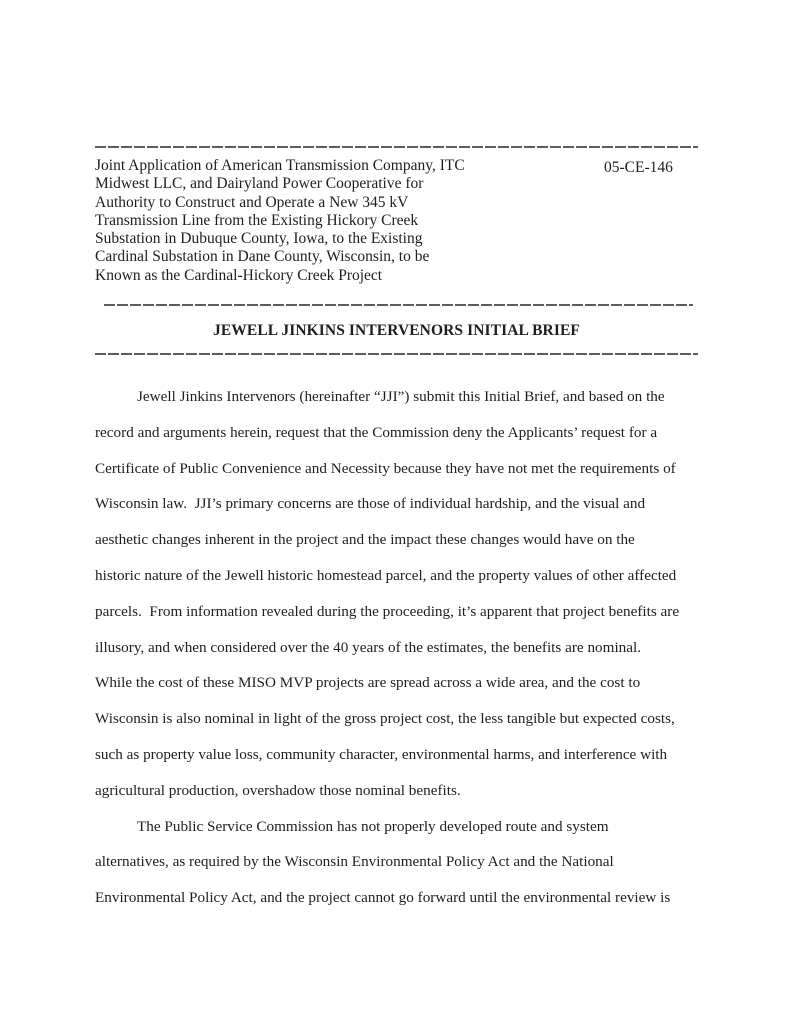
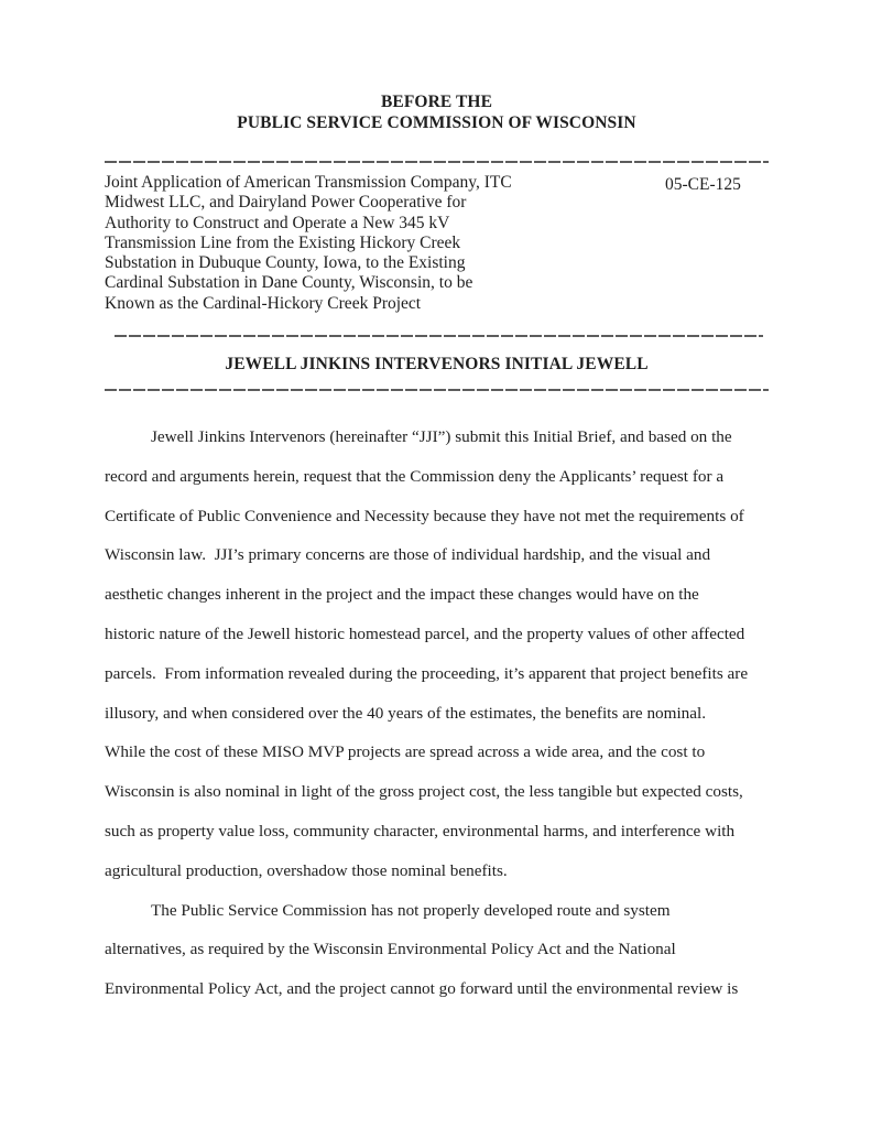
+ BEFORE THE
+ PUBLIC SERVICE COMMISSION OF WISCONSIN
  Joint Application of American Transmission Company, ITC
  Midwest LLC, and Dairyland Power Cooperative for
  Authority to Construct and Operate a New 345 kV
  Transmission Line from the Existing Hickory Creek
  Substation in Dubuque County, Iowa, to the Existing
  Cardinal Substation in Dane County, Wisconsin, to be
  Known as the Cardinal-Hickory Creek Project
- 05-CE-146
+ 05-CE-125
- JEWELL JINKINS INTERVENORS INITIAL BRIEF
+ JEWELL JINKINS INTERVENORS INITIAL JEWELL
  Jewell Jinkins Intervenors (hereinafter “JJI”) submit this Initial Brief, and based on the
  record and arguments herein, request that the Commission deny the Applicants’ request for a
  Certificate of Public Convenience and Necessity because they have not met the requirements of
  Wisconsin law. JJI’s primary concerns are those of individual hardship, and the visual and
  aesthetic changes inherent in the project and the impact these changes would have on the
  historic nature of the Jewell historic homestead parcel, and the property values of other affected
  parcels. From information revealed during the proceeding, it’s apparent that project benefits are
  illusory, and when considered over the 40 years of the estimates, the benefits are nominal.
  While the cost of these MISO MVP projects are spread across a wide area, and the cost to
  Wisconsin is also nominal in light of the gross project cost, the less tangible but expected costs,
  such as property value loss, community character, environmental harms, and interference with
  agricultural production, overshadow those nominal benefits.
  The Public Service Commission has not properly developed route and system
  alternatives, as required by the Wisconsin Environmental Policy Act and the National
  Environmental Policy Act, and the project cannot go forward until the environmental review is
